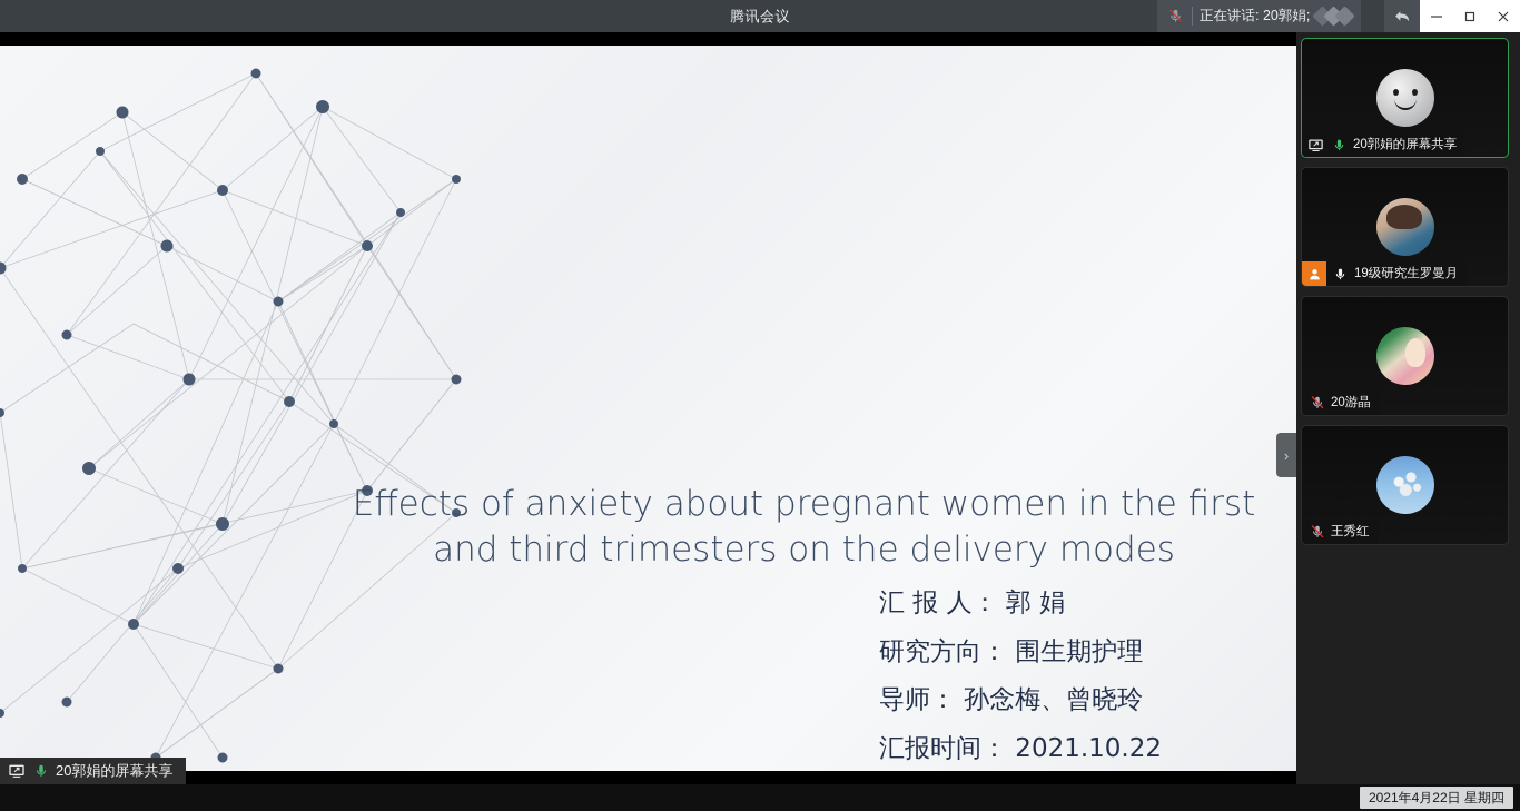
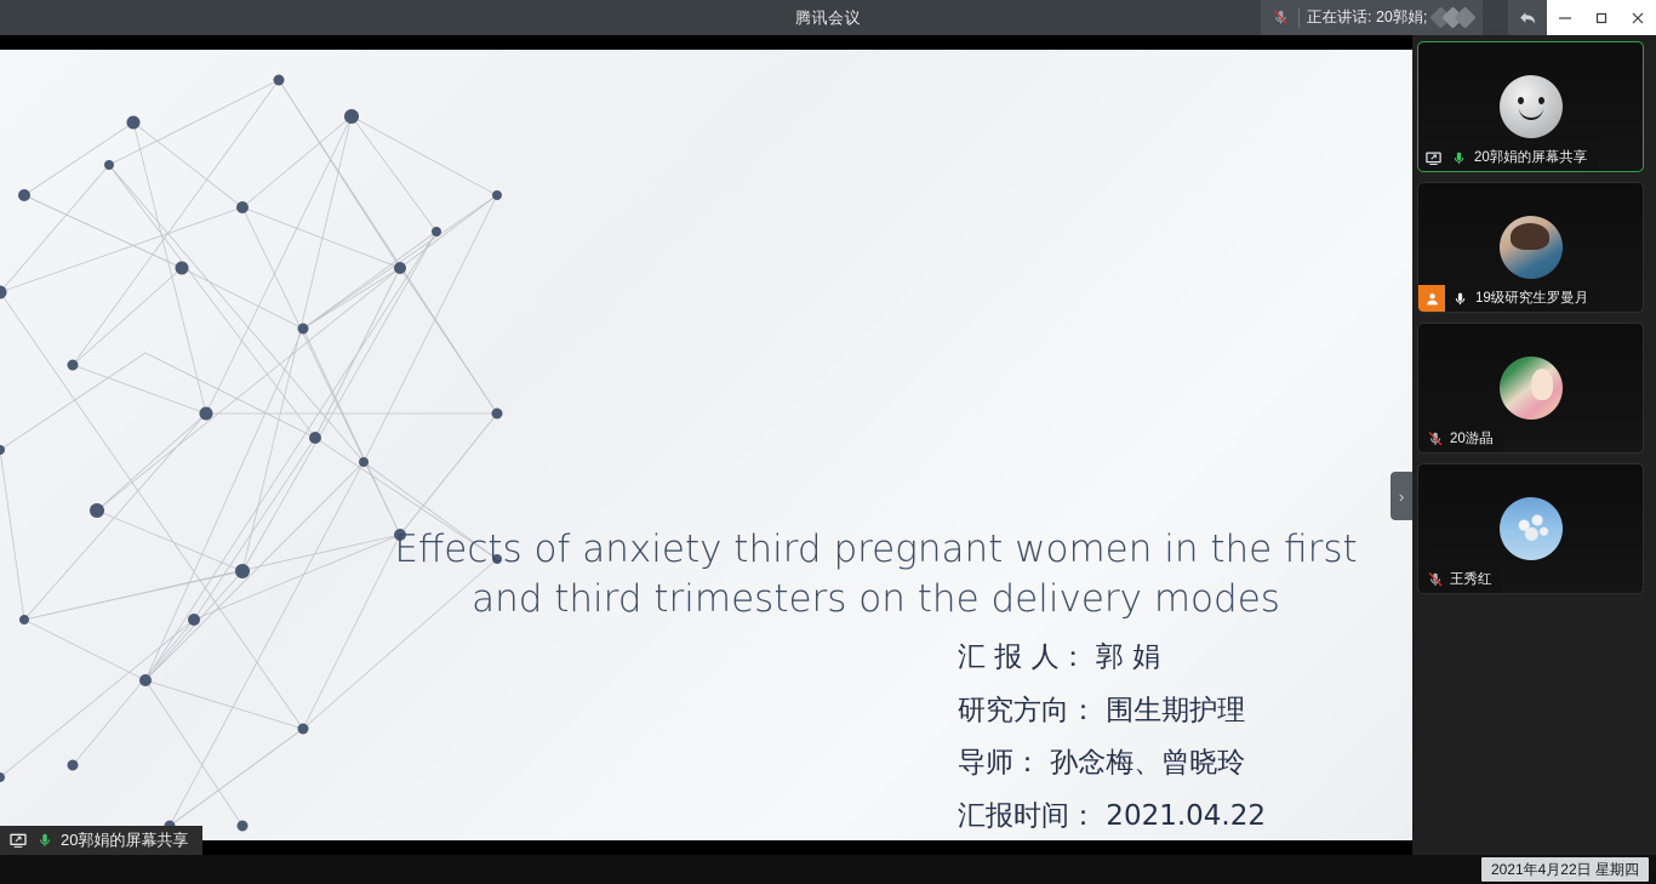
  腾讯会议
  正在讲话: 20郭娟;
- Effects of anxiety about pregnant women in the first and third trimesters on the delivery modes
+ Effects of anxiety third pregnant women in the first and third trimesters on the delivery modes
  汇 报 人： 郭 娟
  研究方向： 围生期护理
  导师： 孙念梅、曾晓玲
- 汇报时间： 2021.10.22
+ 汇报时间： 2021.04.22
  ›
  20郭娟的屏幕共享
  20郭娟的屏幕共享
  19级研究生罗曼月
  20游晶
  王秀红
  2021年4月22日 星期四
